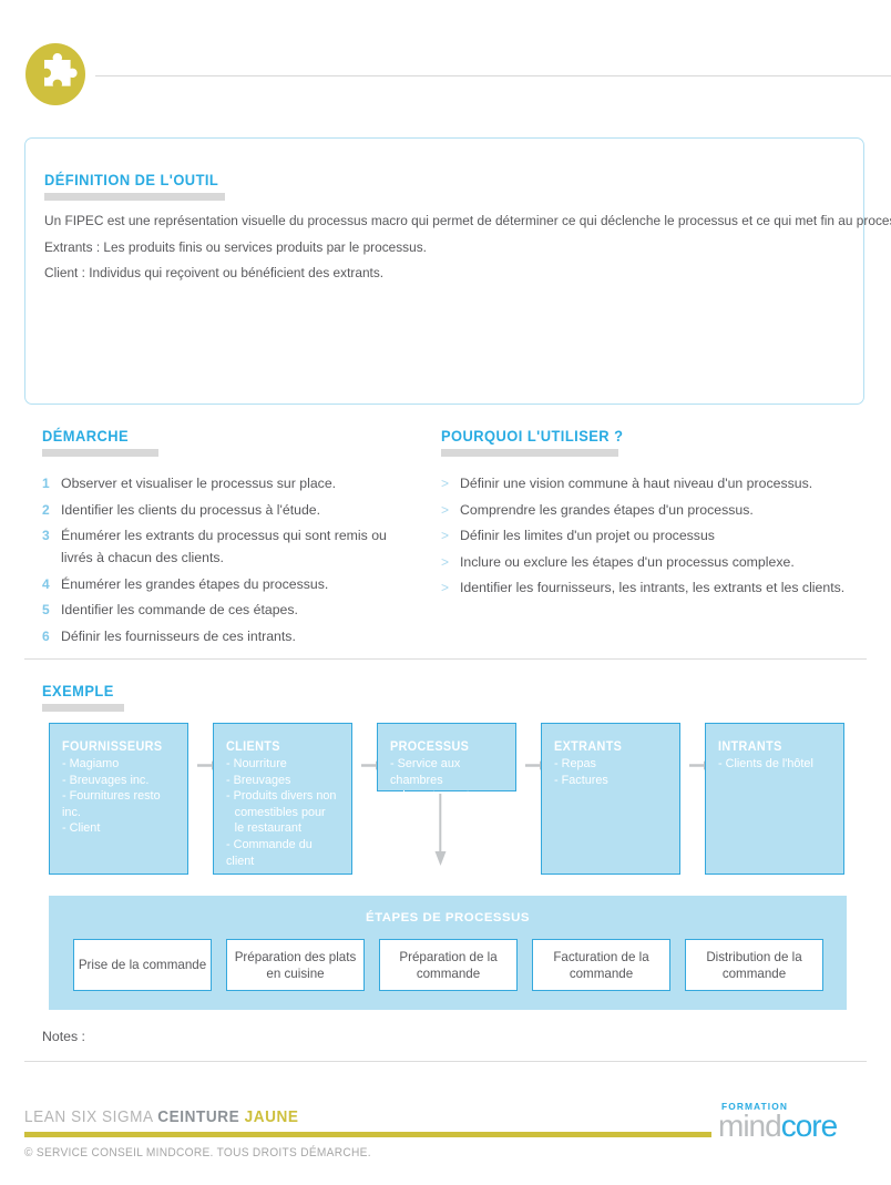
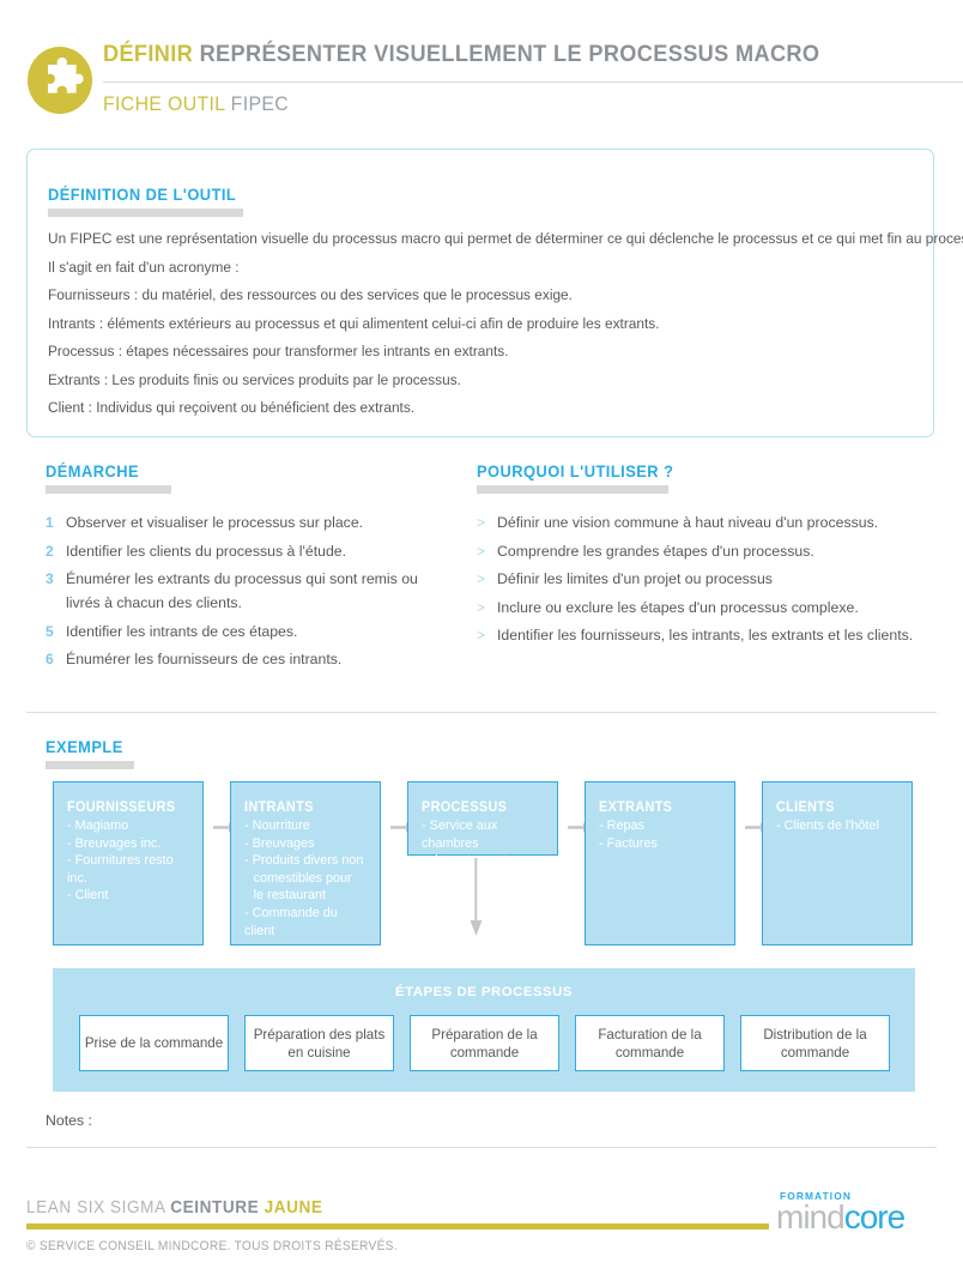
+ DÉFINIR REPRÉSENTER VISUELLEMENT LE PROCESSUS MACRO
+ FICHE OUTIL FIPEC
  DÉFINITION DE L'OUTIL
  Un FIPEC est une représentation visuelle du processus macro qui permet de déterminer ce qui déclenche le processus et ce qui met fin au proce
+ Il s'agit en fait d'un acronyme :
+ Fournisseurs : du matériel, des ressources ou des services que le processus exige.
+ Intrants : éléments extérieurs au processus et qui alimentent celui-ci afin de produire les extrants.
+ Processus : étapes nécessaires pour transformer les intrants en extrants.
  Extrants : Les produits finis ou services produits par le processus.
  Client : Individus qui reçoivent ou bénéficient des extrants.
  DÉMARCHE
  1
  Observer et visualiser le processus sur place.
  2
  Identifier les clients du processus à l'étude.
  3
  Énumérer les extrants du processus qui sont remis ou livrés à chacun des clients.
- 4
- Énumérer les grandes étapes du processus.
  5
- Identifier les commande de ces étapes.
+ Identifier les intrants de ces étapes.
  6
- Définir les fournisseurs de ces intrants.
+ Énumérer les fournisseurs de ces intrants.
  POURQUOI L'UTILISER ?
  >
  Définir une vision commune à haut niveau d'un processus.
  >
  Comprendre les grandes étapes d'un processus.
  >
  Définir les limites d'un projet ou processus
  >
  Inclure ou exclure les étapes d'un processus complexe.
  >
  Identifier les fournisseurs, les intrants, les extrants et les clients.
  EXEMPLE
  FOURNISSEURS
  - Magiamo
  - Breuvages inc.
  - Fournitures resto inc.
  - Client
- CLIENTS
+ INTRANTS
  - Nourriture
  - Breuvages
  - Produits divers non
  comestibles pour le restaurant
  - Commande du client
  PROCESSUS
  - Service aux chambres
  du restaurant
  EXTRANTS
  - Repas
  - Factures
- INTRANTS
+ CLIENTS
  - Clients de l'hôtel
  ÉTAPES DE PROCESSUS
  Prise de la commande
  Préparation des plats en cuisine
  Préparation de la commande
  Facturation de la commande
  Distribution de la commande
  Notes :
  LEAN SIX SIGMA CEINTURE JAUNE
- © SERVICE CONSEIL MINDCORE. TOUS DROITS DÉMARCHE.
+ © SERVICE CONSEIL MINDCORE. TOUS DROITS RÉSERVÉS.
  FORMATION
  mindcore
